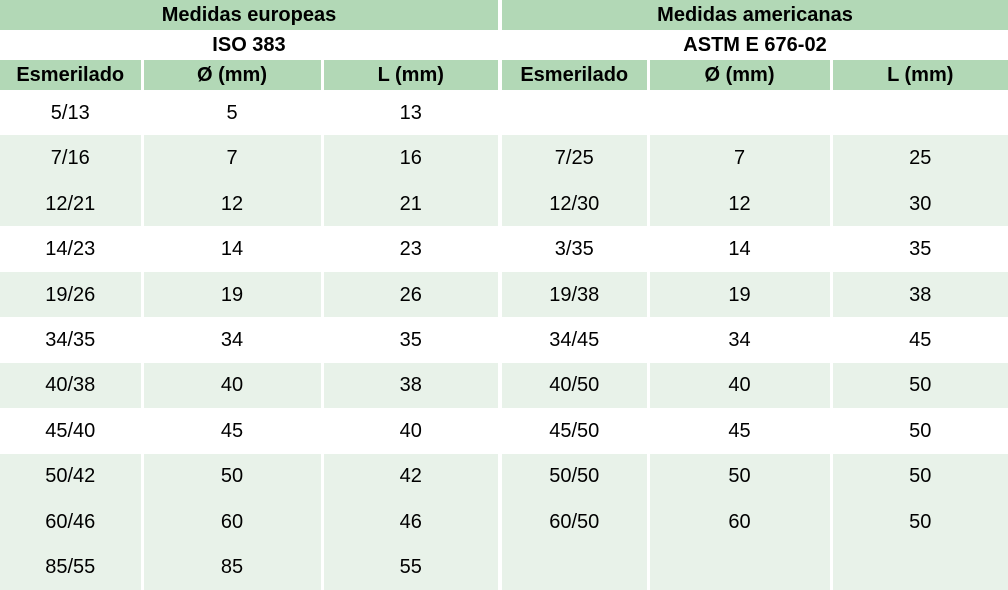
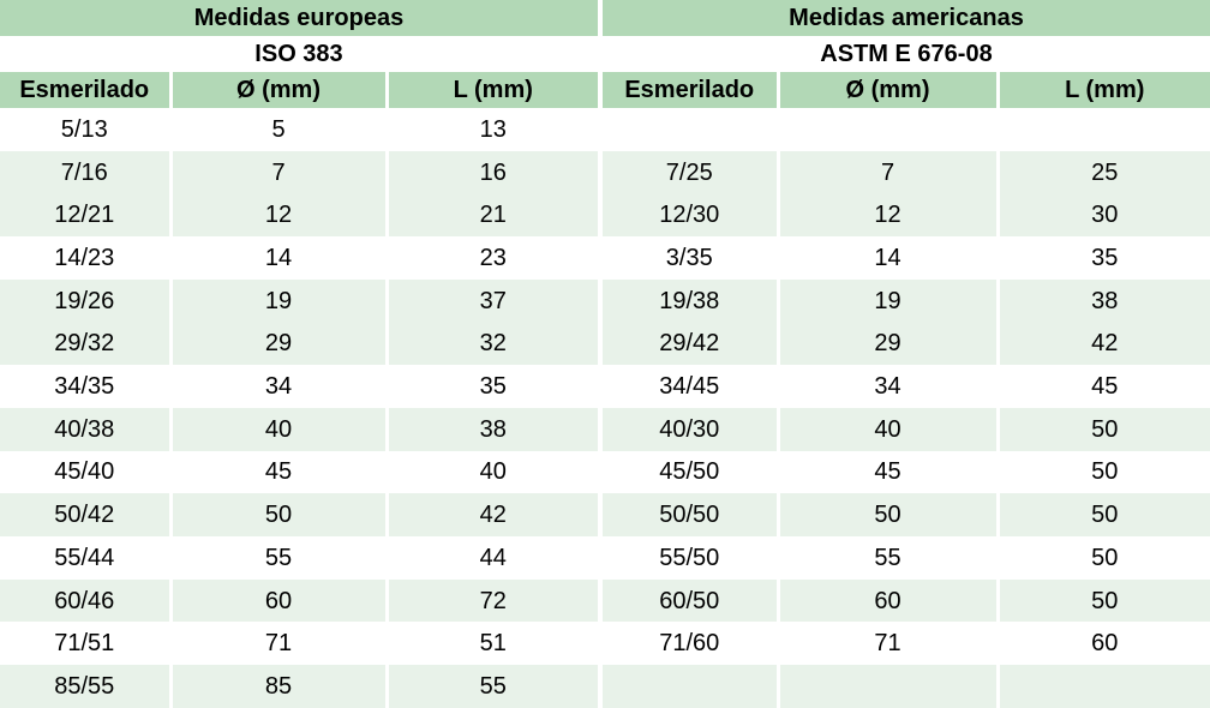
  Medidas europeas		Medidas americanas
- ISO 383		ASTM E 676-02
+ ISO 383		ASTM E 676-08
  Esmerilado	Ø (mm)	L (mm)		Esmerilado	Ø (mm)	L (mm)
  5/13	5	13
  7/16	7	16		7/25	7	25
  12/21	12	21		12/30	12	30
  14/23	14	23		3/35	14	35
- 19/26	19	26		19/38	19	38
+ 19/26	19	37		19/38	19	38
+ 29/32	29	32		29/42	29	42
  34/35	34	35		34/45	34	45
- 40/38	40	38		40/50	40	50
+ 40/38	40	38		40/30	40	50
  45/40	45	40		45/50	45	50
  50/42	50	42		50/50	50	50
+ 55/44	55	44		55/50	55	50
- 60/46	60	46		60/50	60	50
+ 60/46	60	72		60/50	60	50
+ 71/51	71	51		71/60	71	60
  85/55	85	55
